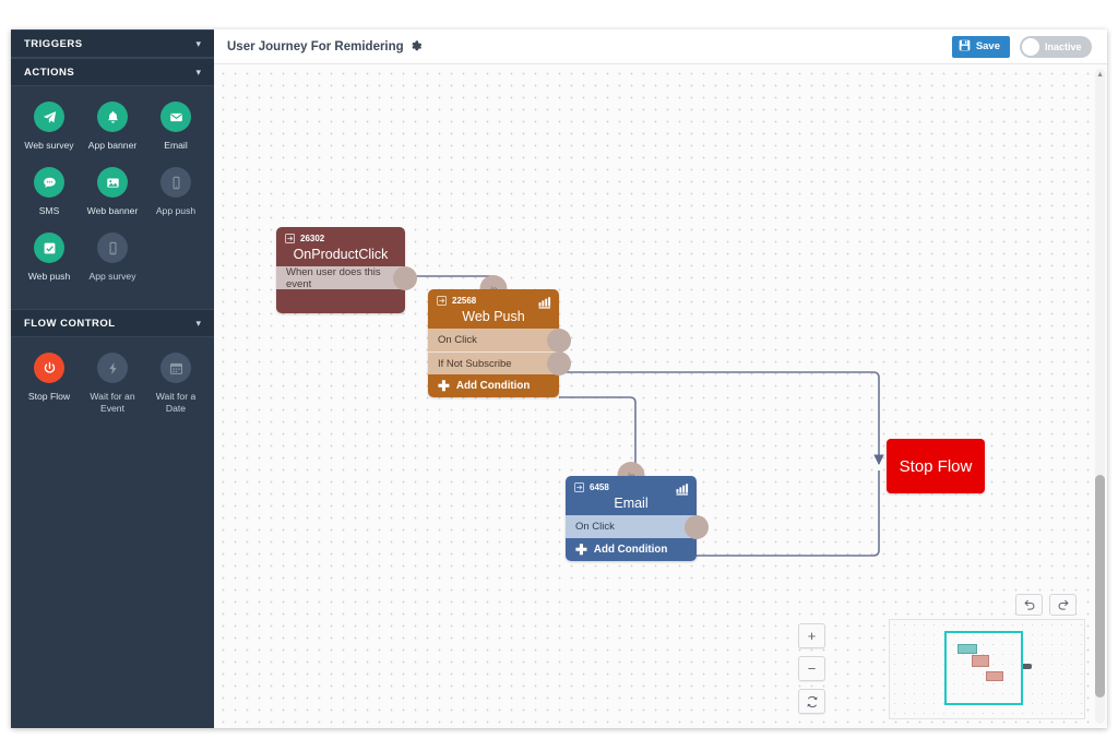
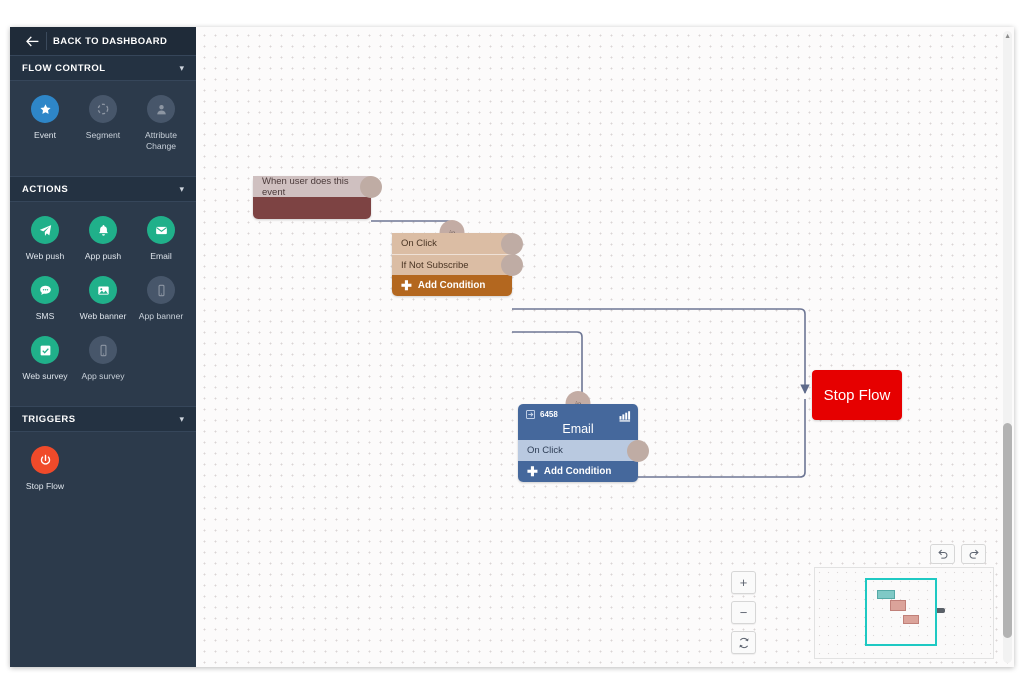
+ BACK TO DASHBOARD
- TRIGGERS
+ FLOW CONTROL
  ▾
+ Event
+ Segment
+ Attribute Change
  ACTIONS
  ▾
- Web survey
+ Web push
- App banner
+ App push
  Email
  SMS
  Web banner
- App push
+ App banner
- Web push
+ Web survey
  App survey
- FLOW CONTROL
+ TRIGGERS
  ▾
  Stop Flow
- Wait for an Event
- Wait for a Date
- User Journey For Remidering
- Save
- Inactive
- 26302
- OnProductClick
  When user does this event
- 22568
- Web Push
  On Click
  If Not Subscribe
  ✚
  Add Condition
  6458
  Email
  On Click
  ✚
  Add Condition
  Stop Flow
  +
  −
